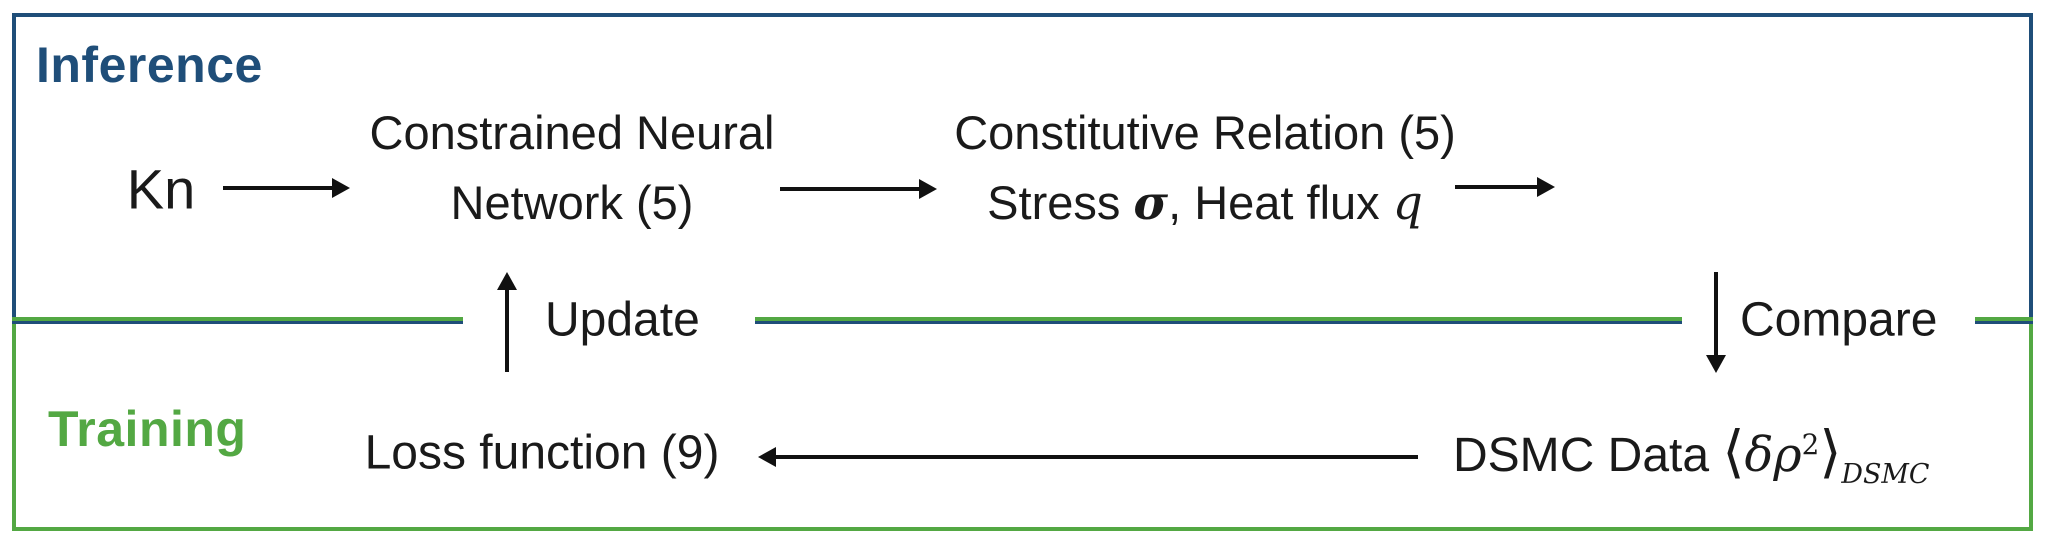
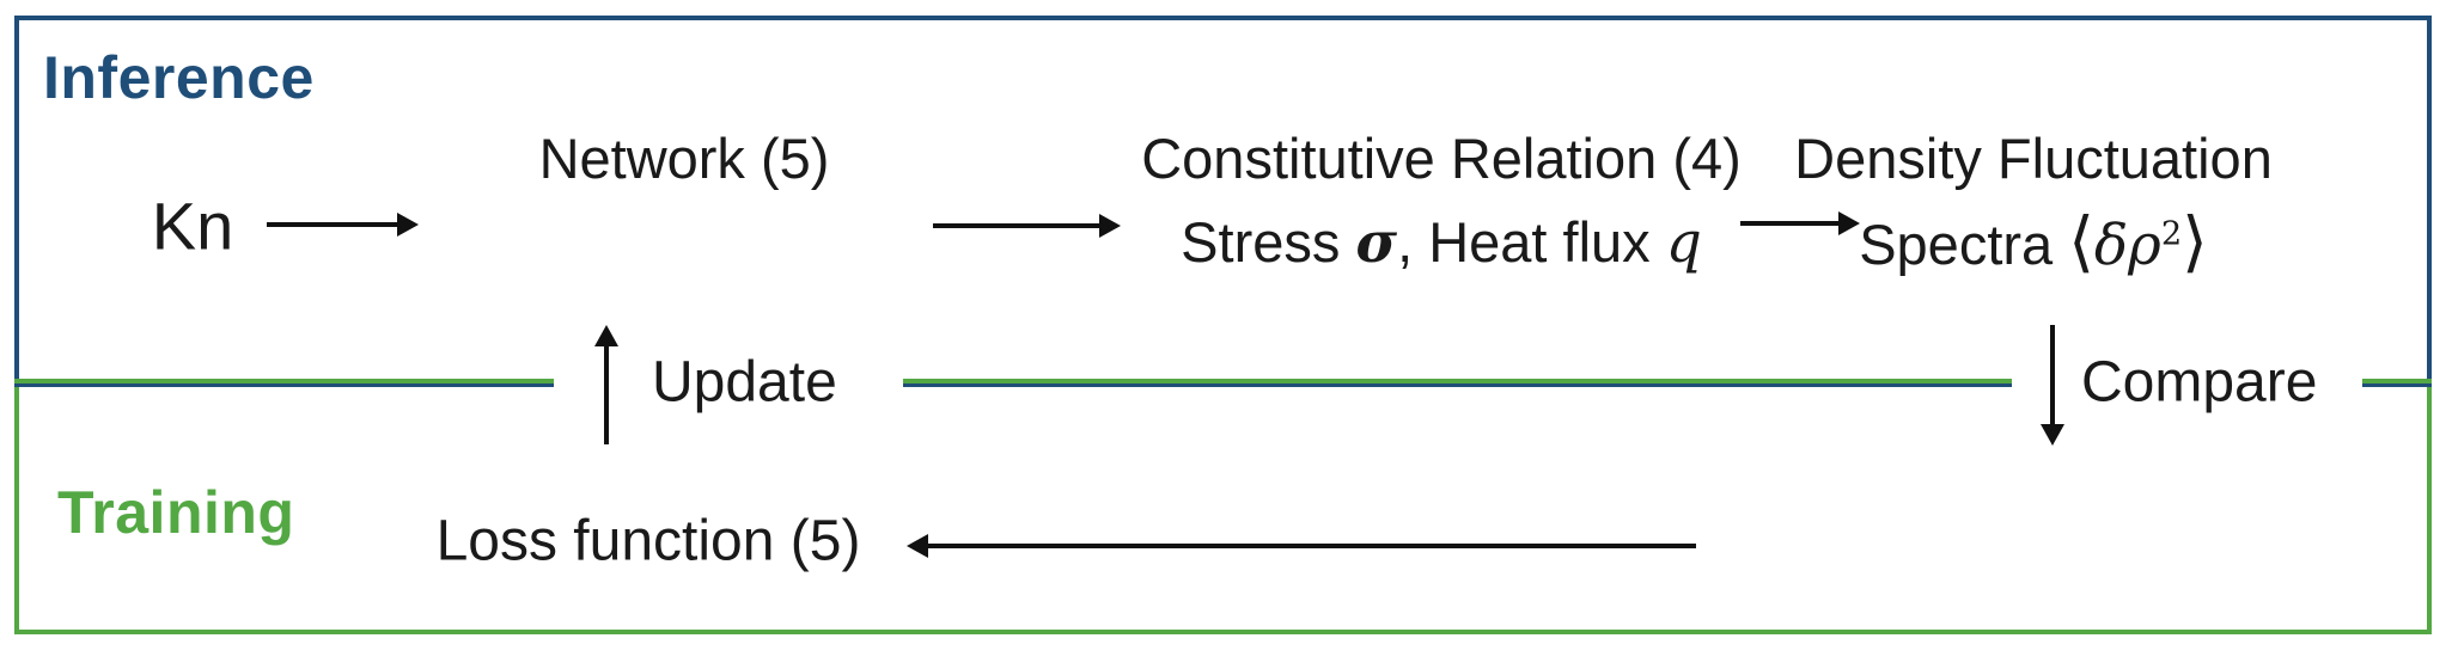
  Inference
  Training
  Kn
- Constrained Neural
  Network (5)
- Constitutive Relation (5)
+ Constitutive Relation (4)
  Stress σ, Heat flux q
+ Density Fluctuation
+ Spectra ⟨δρ2⟩
  Update
  Compare
- Loss function (9)
+ Loss function (5)
- DSMC Data ⟨δρ2⟩DSMC
